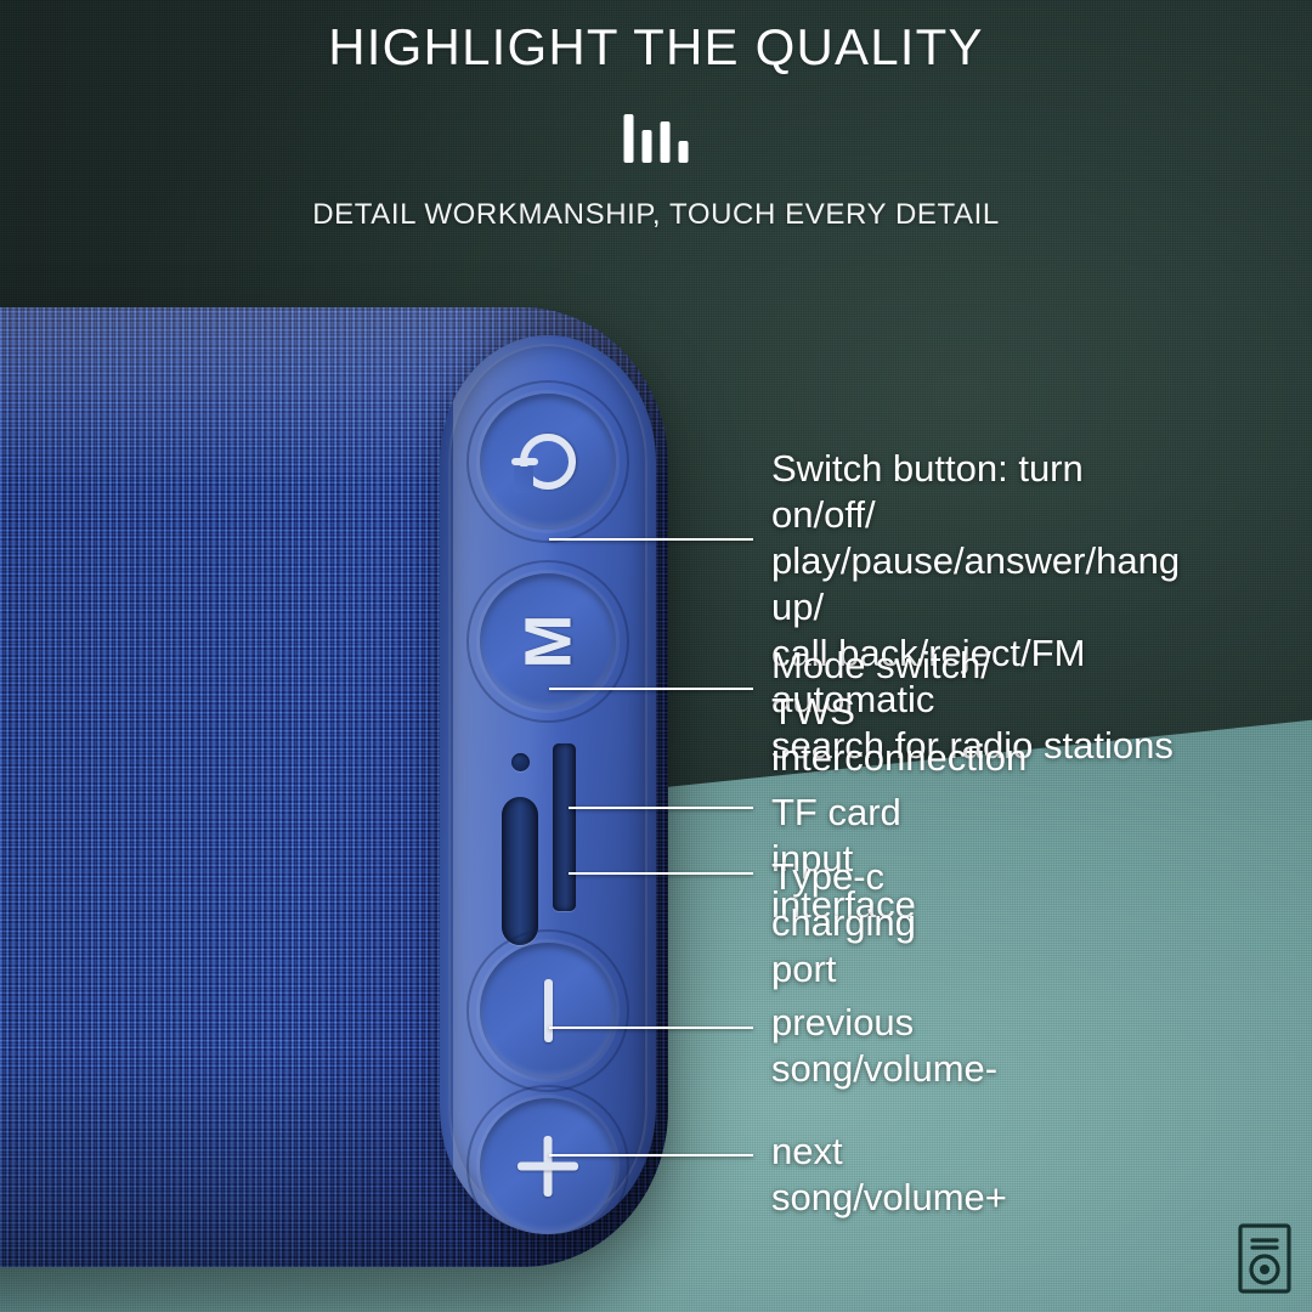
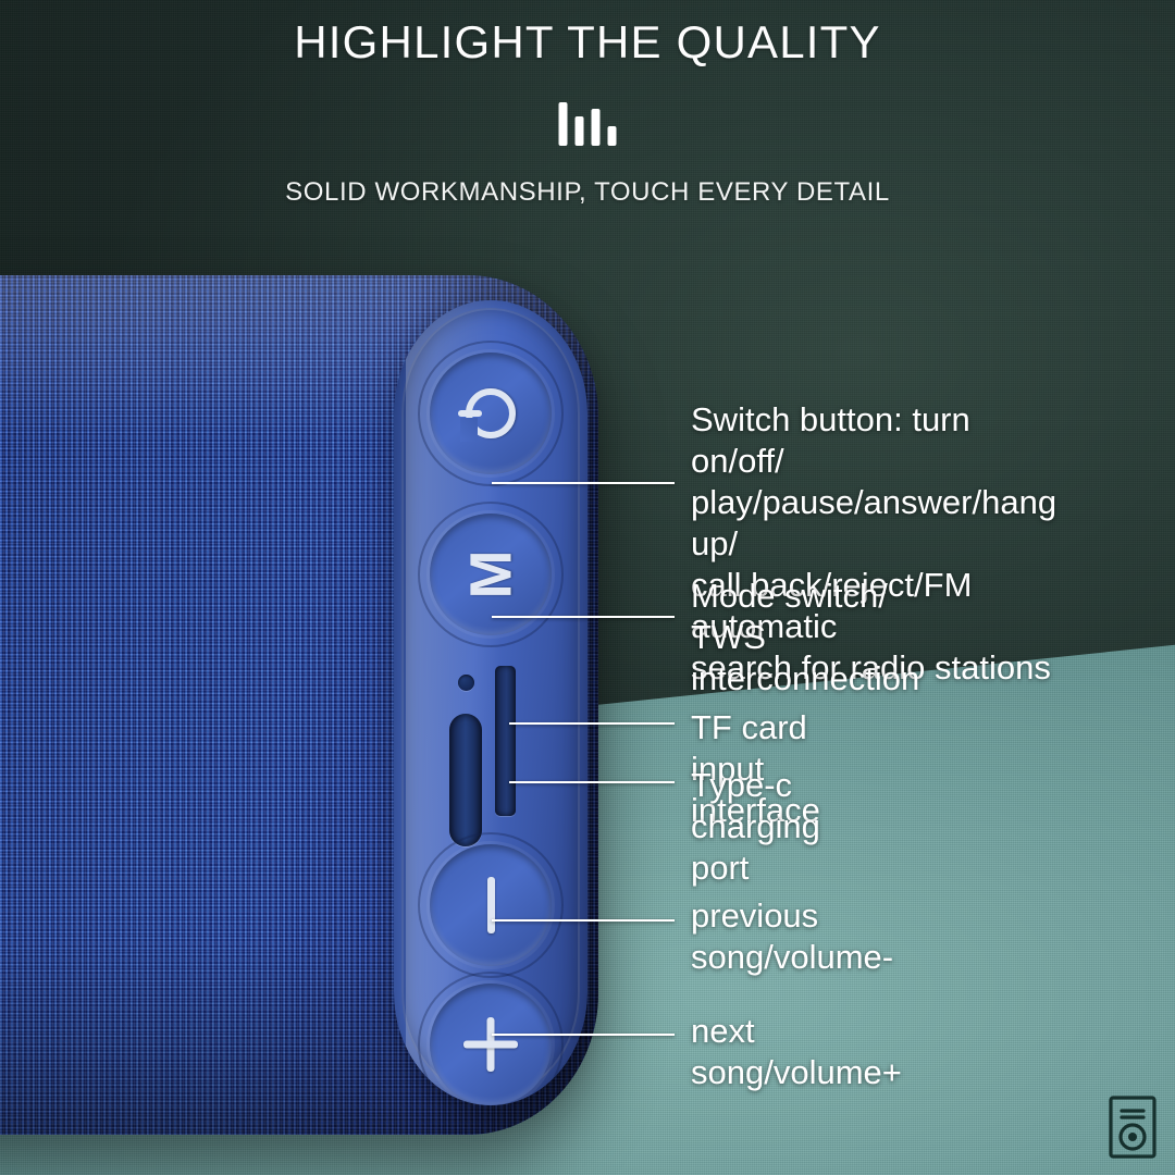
  HIGHLIGHT THE QUALITY
- DETAIL WORKMANSHIP, TOUCH EVERY DETAIL
+ SOLID WORKMANSHIP, TOUCH EVERY DETAIL
  Switch button: turn on/off/
  play/pause/answer/hang up/
  call back/reject/FM automatic
  search for radio stations
  Mode switch/
  TWS interconnection
  TF card input interface
  Type-c charging port
  previous song/volume-
  next song/volume+
